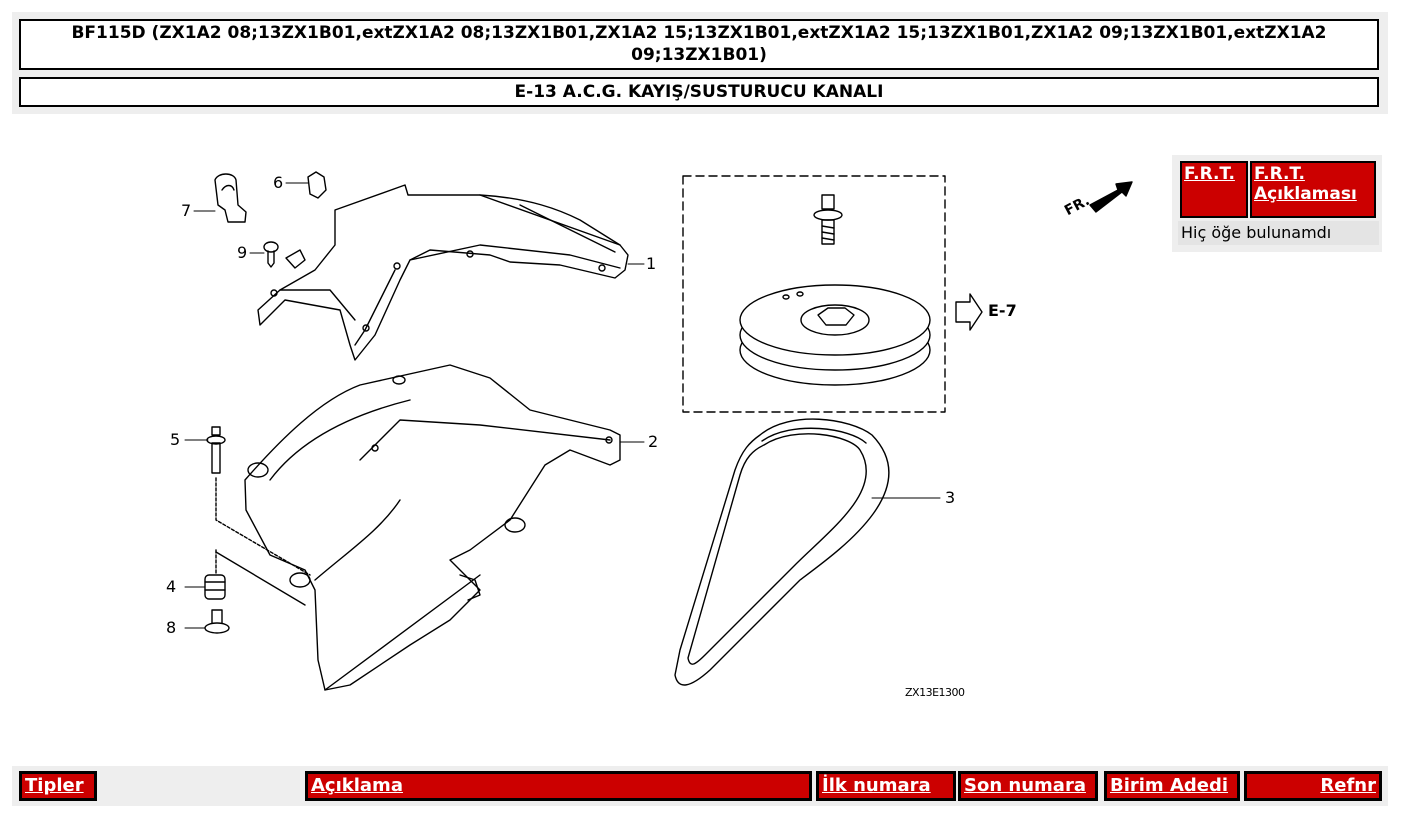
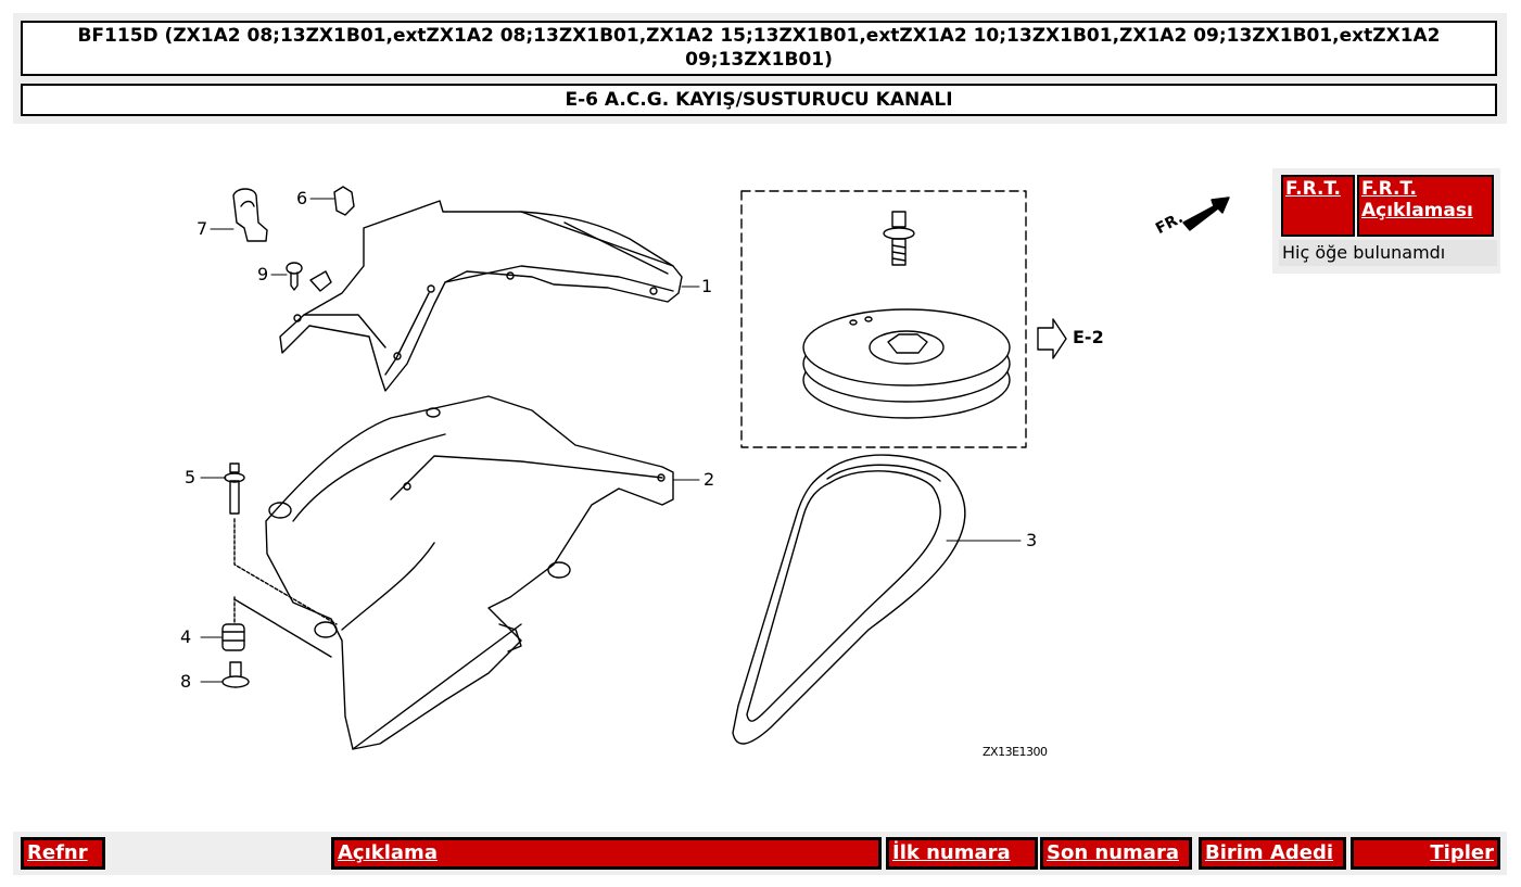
- BF115D (ZX1A2 08;13ZX1B01,extZX1A2 08;13ZX1B01,ZX1A2 15;13ZX1B01,extZX1A2 15;13ZX1B01,ZX1A2 09;13ZX1B01,extZX1A2 09;13ZX1B01)
+ BF115D (ZX1A2 08;13ZX1B01,extZX1A2 08;13ZX1B01,ZX1A2 15;13ZX1B01,extZX1A2 10;13ZX1B01,ZX1A2 09;13ZX1B01,extZX1A2 09;13ZX1B01)
- E-13 A.C.G. KAYIŞ/SUSTURUCU KANALI
+ E-6 A.C.G. KAYIŞ/SUSTURUCU KANALI
  1
  2
  3
  4
  5
  6
  7
  8
  9
- E-7
+ E-2
  ZX13E1300
  F.R.T.	F.R.T. Açıklaması
  Hiç öğe bulunamdı
- Tipler
+ Refnr
  Açıklama
  İlk numara
  Son numara
  Birim Adedi
- Refnr
+ Tipler
